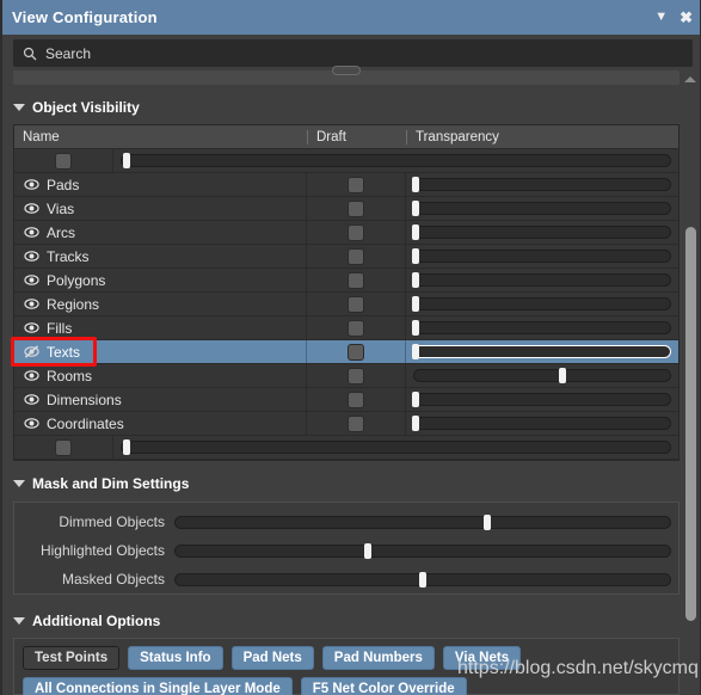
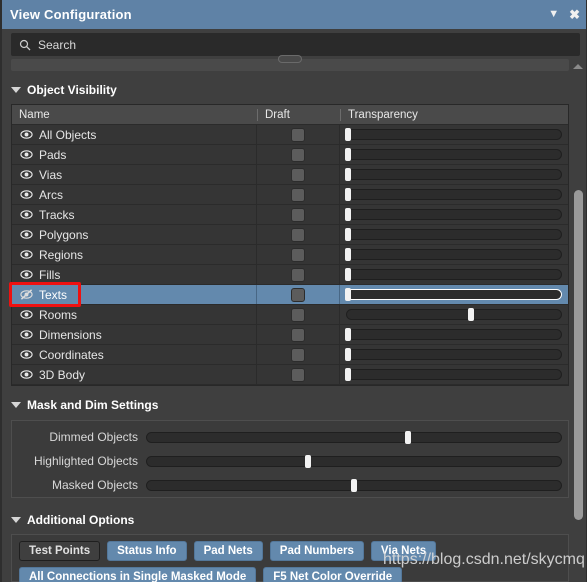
  View Configuration
  ▼
  ✖
  Search
  Object Visibility
  Name
  Draft
  Transparency
+ All Objects
  Pads
  Vias
  Arcs
  Tracks
  Polygons
  Regions
  Fills
  Texts
  Rooms
  Dimensions
  Coordinates
+ 3D Body
  Mask and Dim Settings
  Dimmed Objects
  Highlighted Objects
  Masked Objects
  Additional Options
  Test Points
  Status Info
  Pad Nets
  Pad Numbers
  Via Nets
- All Connections in Single Layer Mode
+ All Connections in Single Masked Mode
  F5 Net Color Override
  https://blog.csdn.net/skycmq
